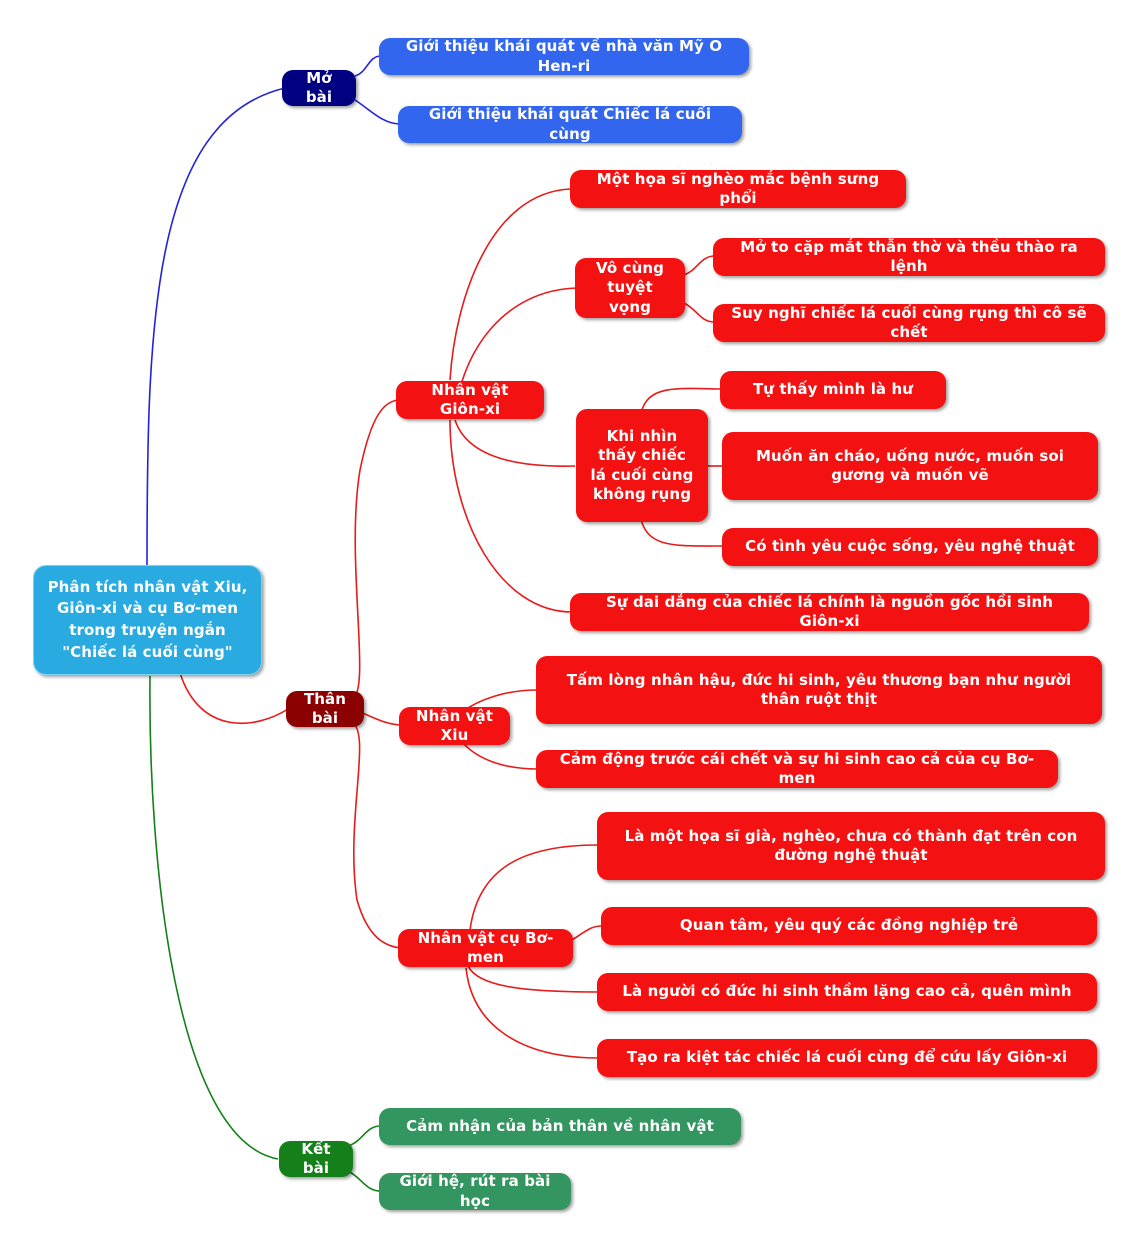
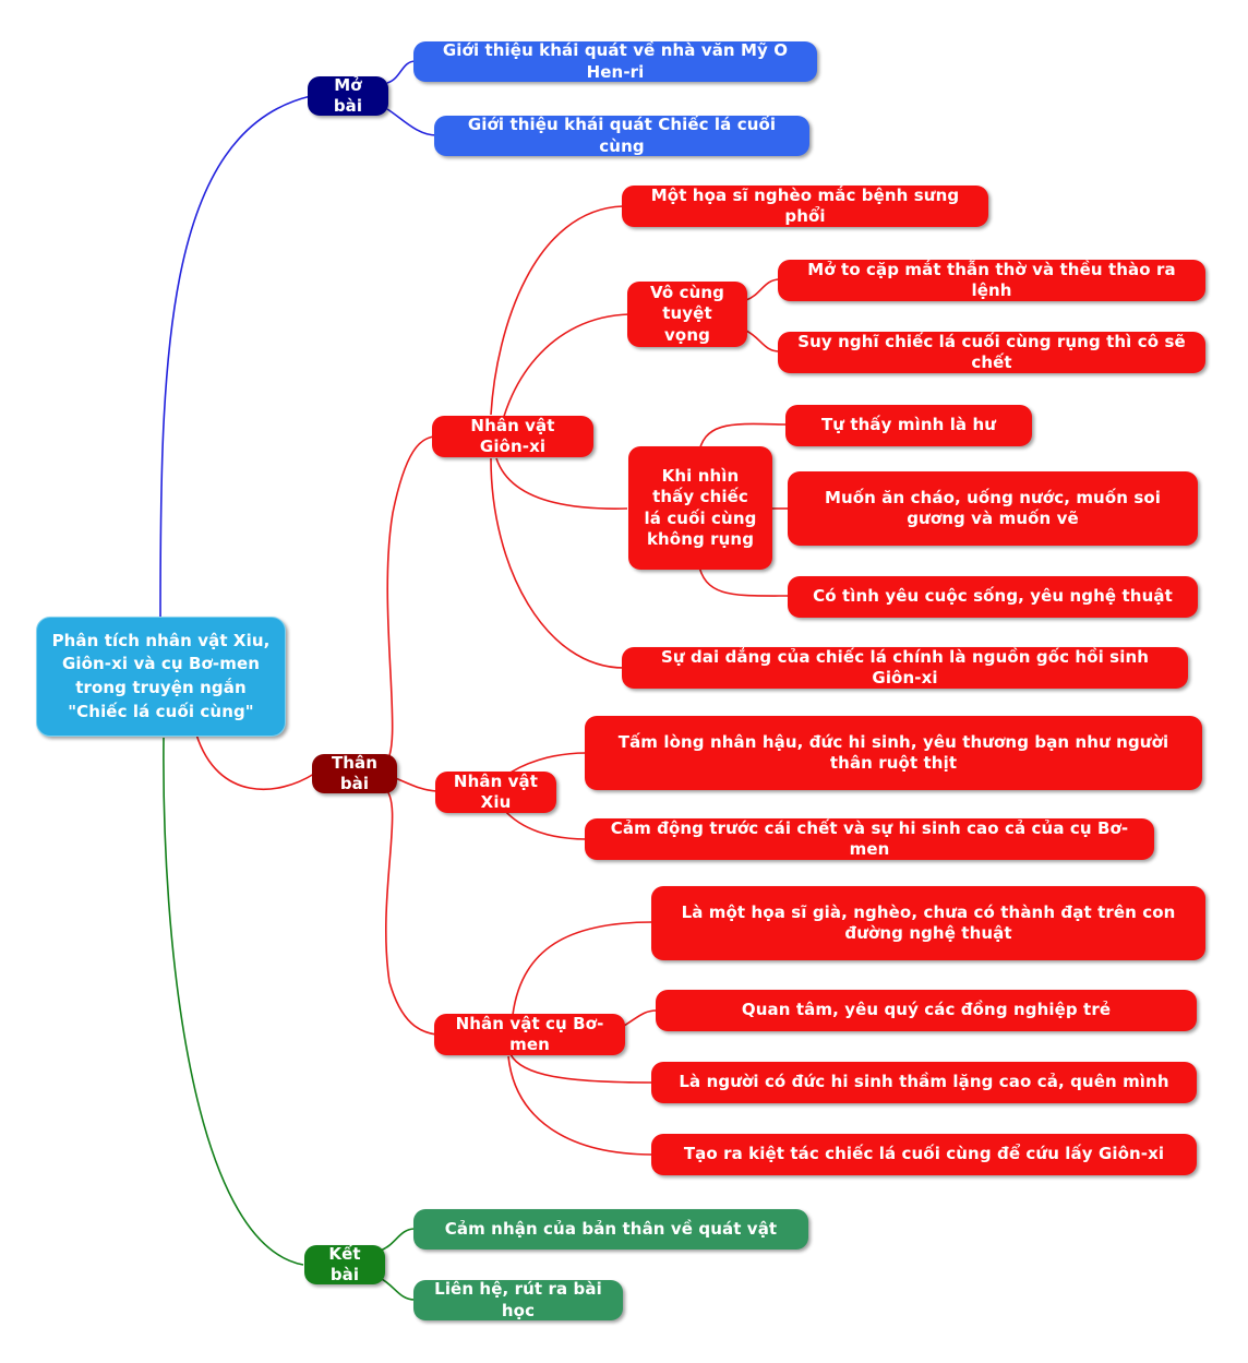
  Phân tích nhân vật Xiu, Giôn-xi và cụ Bơ-men trong truyện ngắn "Chiếc lá cuối cùng"
  Mở bài
  Giới thiệu khái quát về nhà văn Mỹ O Hen-ri
  Giới thiệu khái quát Chiếc lá cuối cùng
  Thân bài
  Nhân vật Giôn-xi
  Một họa sĩ nghèo mắc bệnh sưng phổi
  Vô cùng tuyệt vọng
  Mở to cặp mắt thẫn thờ và thều thào ra lệnh
  Suy nghĩ chiếc lá cuối cùng rụng thì cô sẽ chết
  Khi nhìn thấy chiếc lá cuối cùng không rụng
  Tự thấy mình là hư
  Muốn ăn cháo, uống nước, muốn soi gương và muốn vẽ
  Có tình yêu cuộc sống, yêu nghệ thuật
  Sự dai dẳng của chiếc lá chính là nguồn gốc hồi sinh Giôn-xi
  Nhân vật Xiu
  Tấm lòng nhân hậu, đức hi sinh, yêu thương bạn như người thân ruột thịt
  Cảm động trước cái chết và sự hi sinh cao cả của cụ Bơ-men
  Nhân vật cụ Bơ-men
  Là một họa sĩ già, nghèo, chưa có thành đạt trên con đường nghệ thuật
  Quan tâm, yêu quý các đồng nghiệp trẻ
  Là người có đức hi sinh thầm lặng cao cả, quên mình
  Tạo ra kiệt tác chiếc lá cuối cùng để cứu lấy Giôn-xi
  Kết bài
- Cảm nhận của bản thân về nhân vật
+ Cảm nhận của bản thân về quát vật
- Giới hệ, rút ra bài học
+ Liên hệ, rút ra bài học
